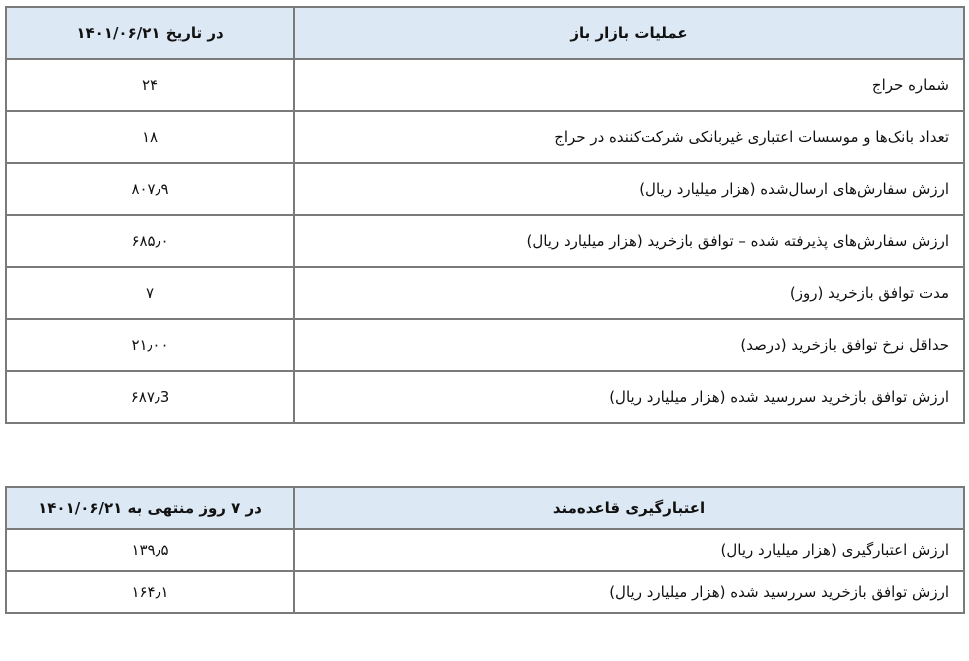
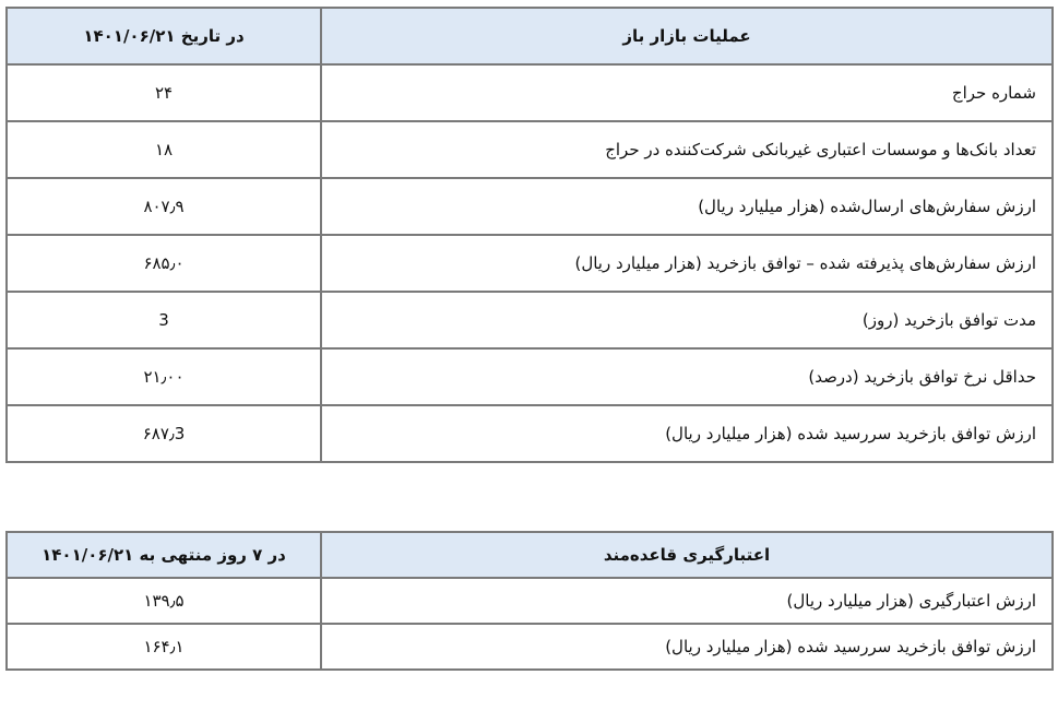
  عملیات بازار باز	در تاریخ ۱۴۰۱/۰۶/۲۱
  شماره حراج	۲۴
  تعداد بانک‌ها و موسسات اعتباری غیربانکی شرکت‌کننده در حراج	۱۸
  ارزش سفارش‌های ارسال‌شده (هزار میلیارد ریال)	۸۰۷٫۹
  ارزش سفارش‌های پذیرفته شده – توافق بازخرید (هزار میلیارد ریال)	۶۸۵٫۰
- مدت توافق بازخرید (روز)	۷
+ مدت توافق بازخرید (روز)	3
  حداقل نرخ توافق بازخرید (درصد)	۲۱٫۰۰
  ارزش توافق بازخرید سررسید شده (هزار میلیارد ریال)	۶۸۷٫3
  اعتبارگیری قاعده‌مند	در ۷ روز منتهی به ۱۴۰۱/۰۶/۲۱
  ارزش اعتبارگیری (هزار میلیارد ریال)	۱۳۹٫۵
  ارزش توافق بازخرید سررسید شده (هزار میلیارد ریال)	۱۶۴٫۱
